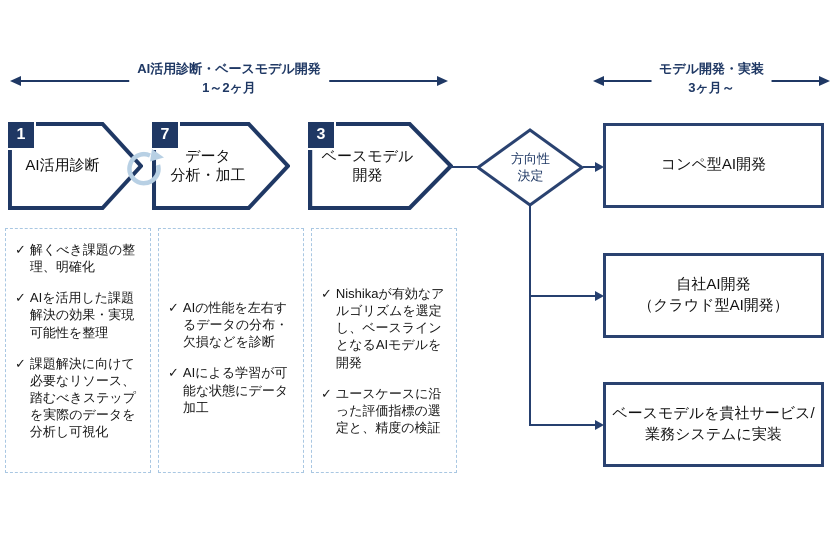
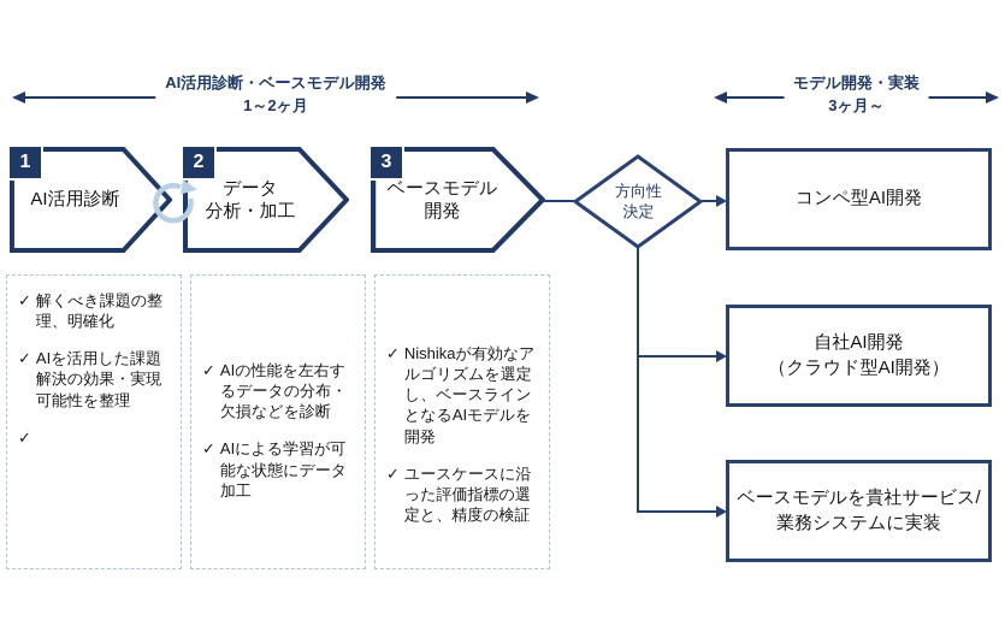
  AI活用診断・ベースモデル開発
  1～2ヶ月
  モデル開発・実装
  3ヶ月～
  1
  AI活用診断
- 7
+ 2
  データ
  分析・加工
  3
  ベースモデル
  開発
  方向性
  決定
  コンペ型AI開発
  自社AI開発
  （クラウド型AI開発）
  ベースモデルを貴社サービス/
  業務システムに実装
  ✓
  解くべき課題の整理、明確化
  ✓
  AIを活用した課題解決の効果・実現可能性を整理
  ✓
- 課題解決に向けて必要なリソース、踏むべきステップを実際のデータを分析し可視化
  ✓
  AIの性能を左右するデータの分布・欠損などを診断
  ✓
  AIによる学習が可能な状態にデータ加工
  ✓
  Nishikaが有効なアルゴリズムを選定し、ベースラインとなるAIモデルを開発
  ✓
  ユースケースに沿った評価指標の選定と、精度の検証
